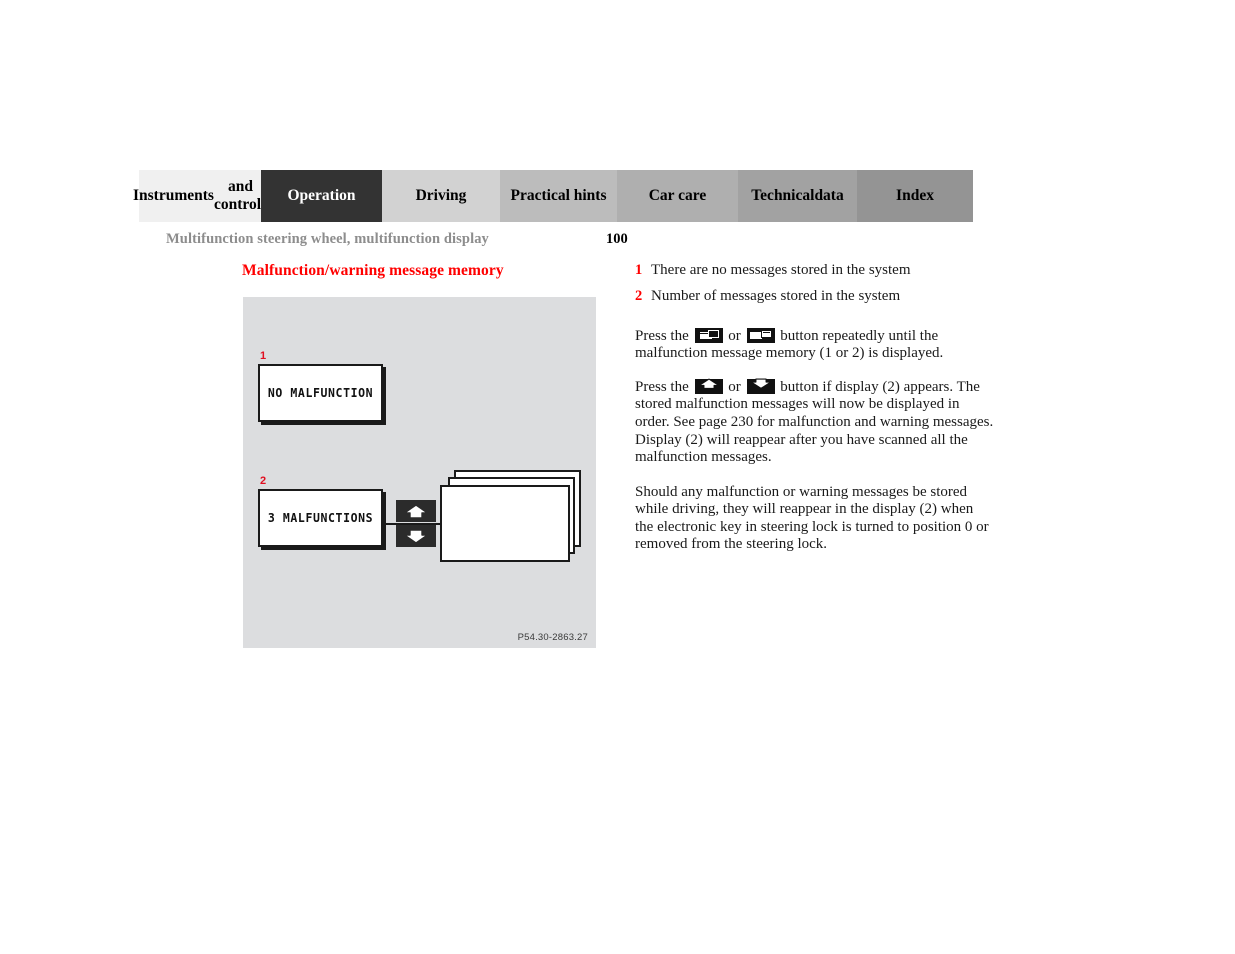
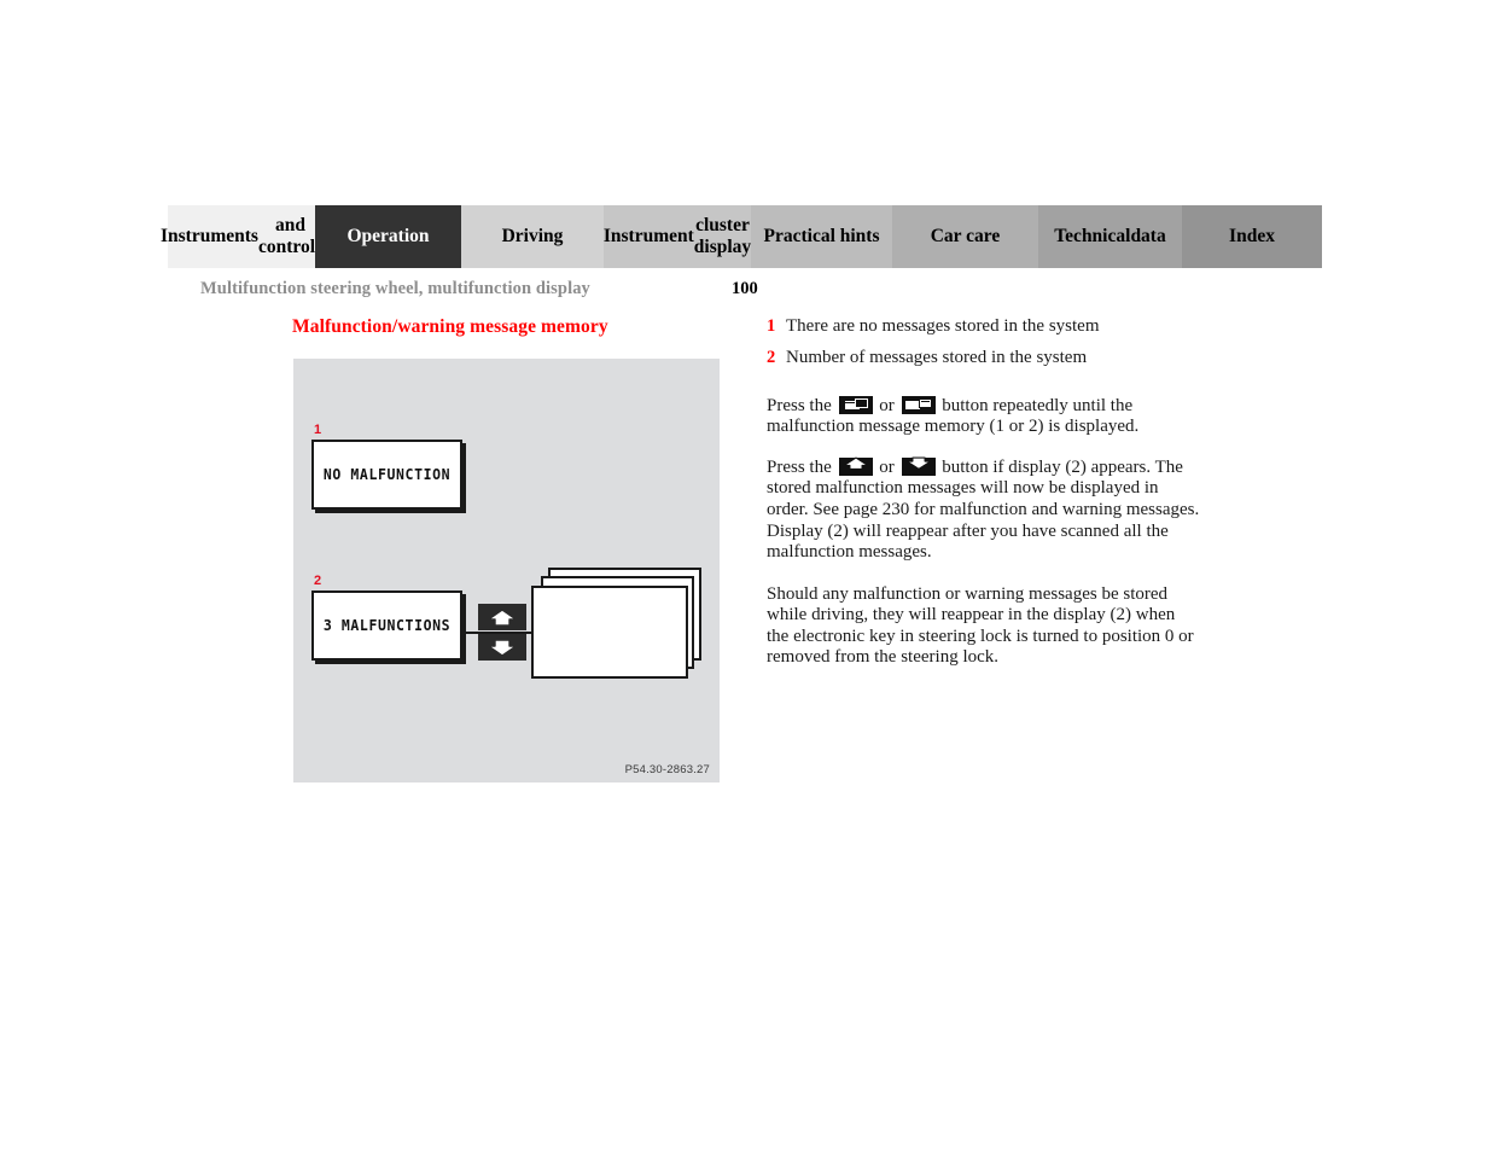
  Instruments
  and control
  Operation
  Driving
+ Instrument
+ cluster display
  Practical hints
  Car care
  Technical
  data
  Index
  Multifunction steering wheel, multifunction display
  100
  Malfunction/warning message memory
  1
  NO MALFUNCTION
  2
  3 MALFUNCTIONS
  P54.30-2863.27
  1
  There are no messages stored in the system
  2
  Number of messages stored in the system
  Press the or button repeatedly until the malfunction message memory (1 or 2) is displayed.
  Press the or button if display (2) appears. The stored malfunction messages will now be displayed in order. See page 230 for malfunction and warning messages. Display (2) will reappear after you have scanned all the malfunction messages.
  Should any malfunction or warning messages be stored while driving, they will reappear in the display (2) when the electronic key in steering lock is turned to position 0 or removed from the steering lock.
